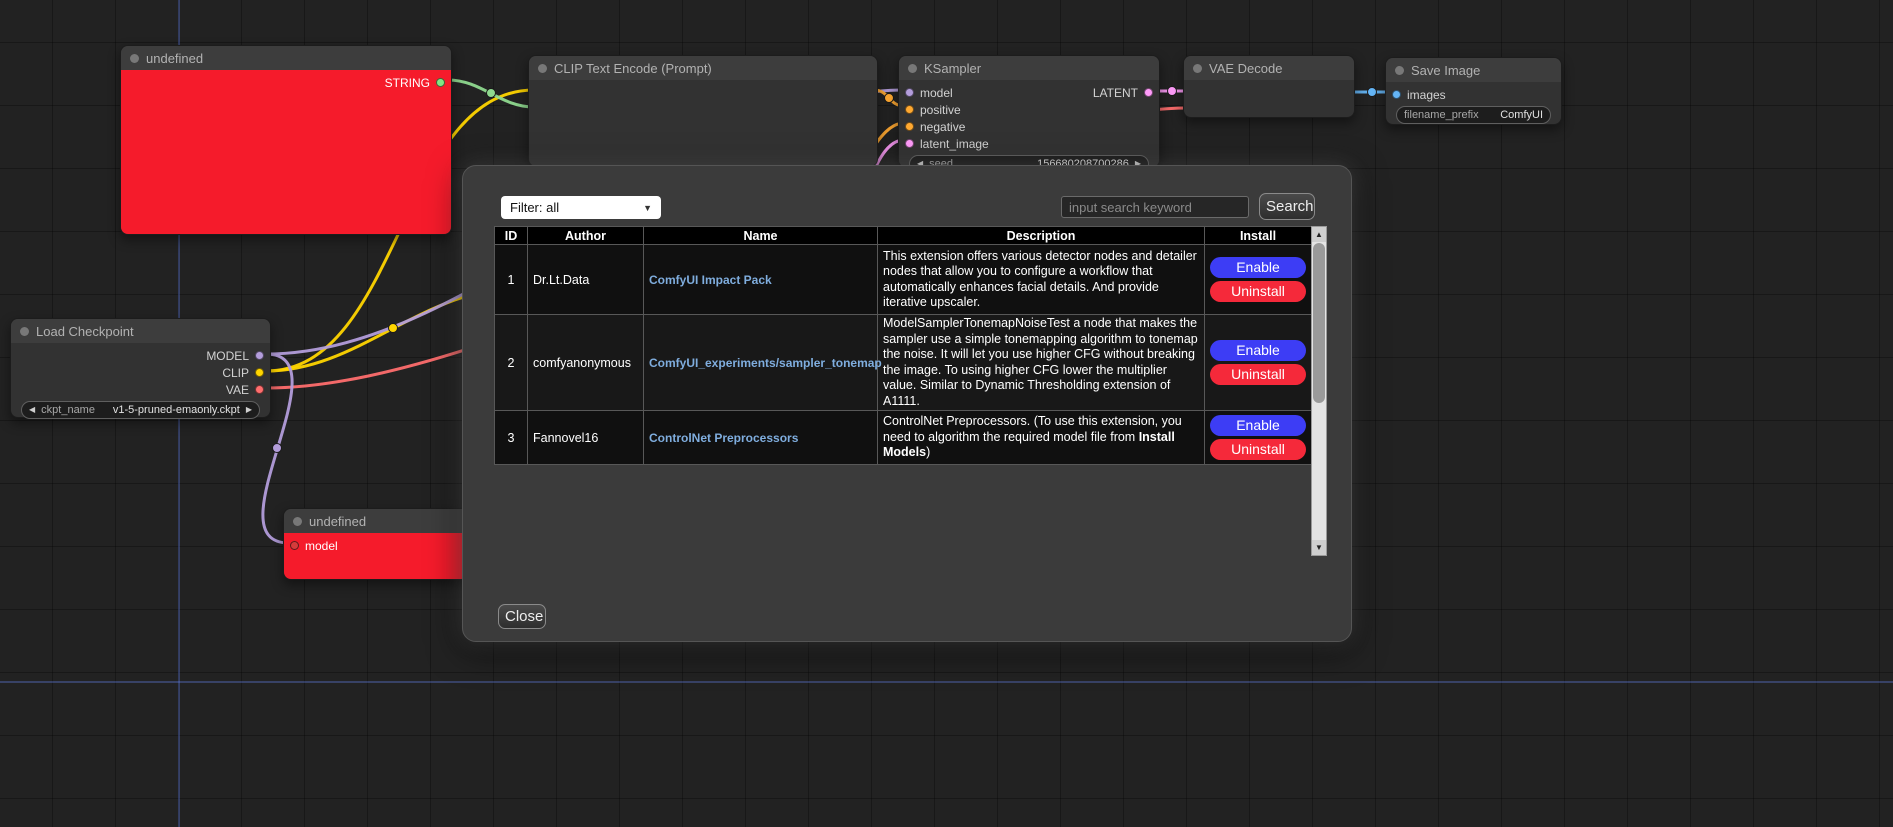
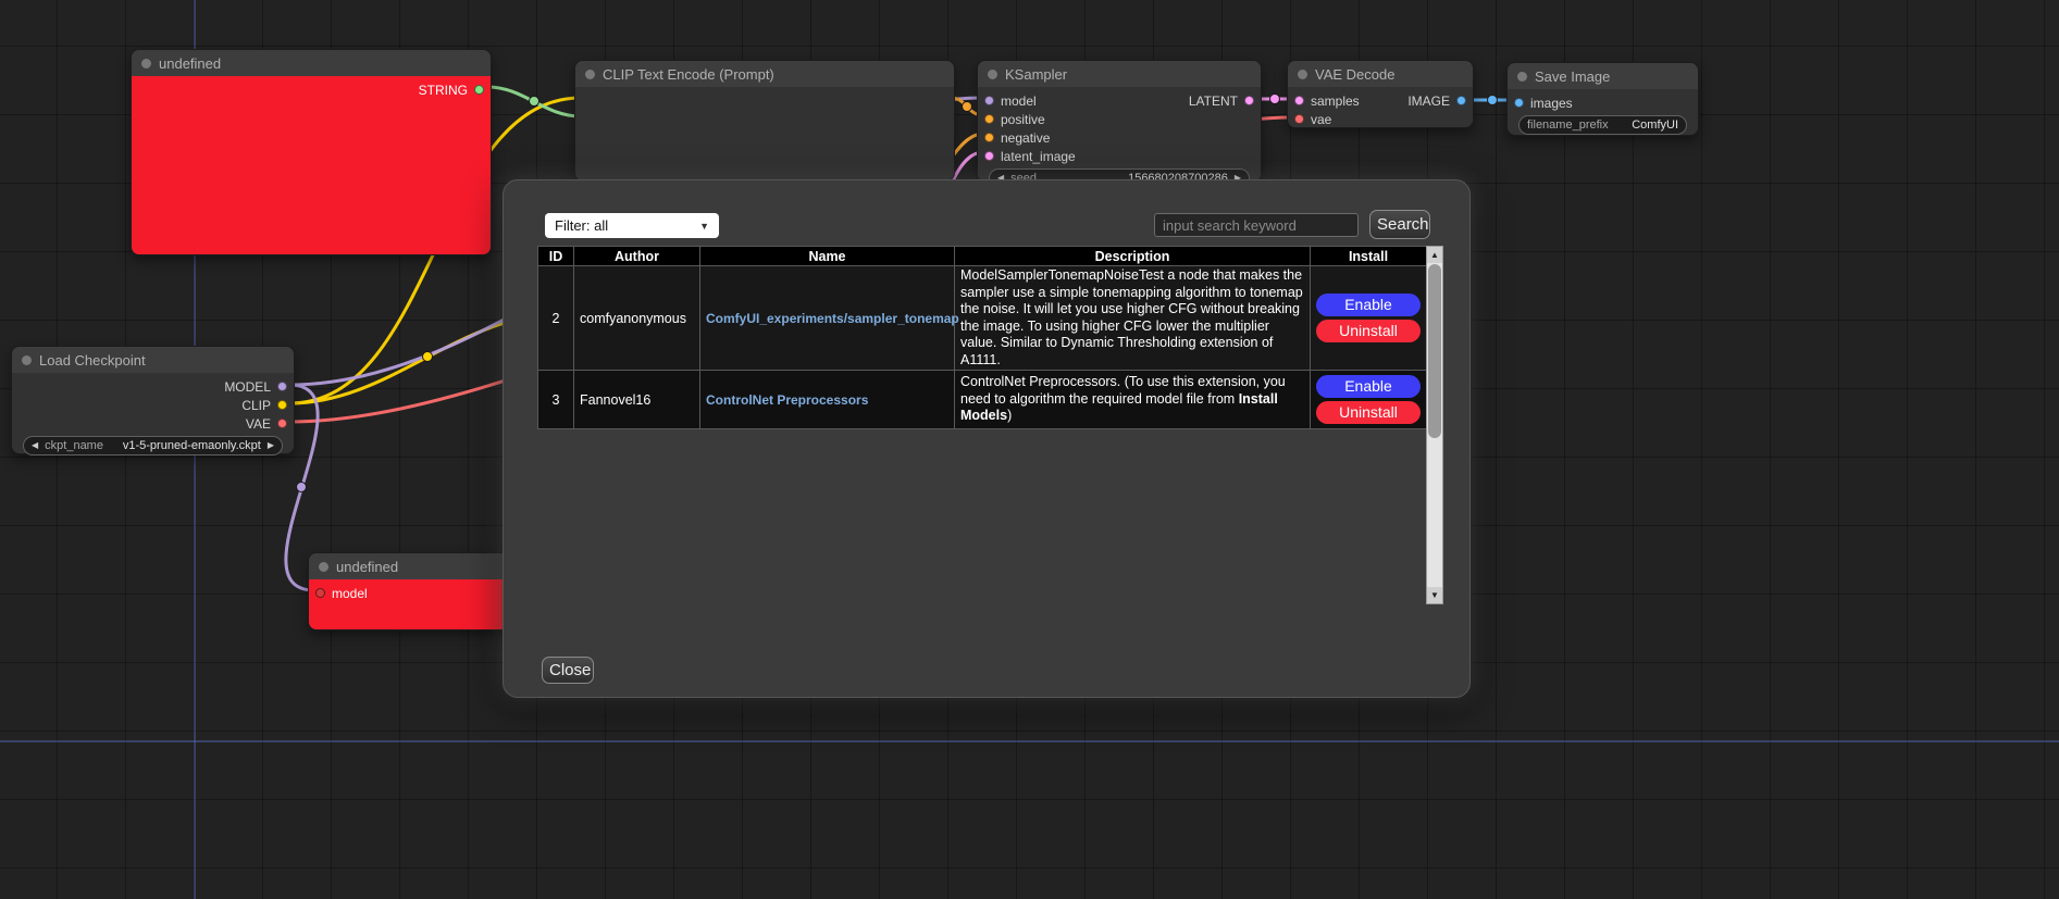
  undefined
  STRING
  CLIP Text Encode (Prompt)
  KSampler
  model
  LATENT
  positive
  negative
  latent_image
  ◀
  seed
  156680208700286
  ▶
  VAE Decode
+ samples
+ IMAGE
+ vae
  Save Image
  images
  filename_prefix
  ComfyUI
  Load Checkpoint
  MODEL
  CLIP
  VAE
  ◀
  ckpt_name
  v1-5-pruned-emaonly.ckpt
  ▶
  undefined
  model
  Filter: all
  ▼
  input search keyword
  Search
  ID	Author	Name	Description	Install
- 1	Dr.Lt.Data	ComfyUI Impact Pack	This extension offers various detector nodes and detailer nodes that allow you to configure a workflow that automatically enhances facial details. And provide iterative upscaler.	Enable Uninstall
  2	comfyanonymous	ComfyUI_experiments/sampler_tonemap	ModelSamplerTonemapNoiseTest a node that makes the sampler use a simple tonemapping algorithm to tonemap the noise. It will let you use higher CFG without breaking the image. To using higher CFG lower the multiplier value. Similar to Dynamic Thresholding extension of A1111.	Enable Uninstall
  3	Fannovel16	ControlNet Preprocessors	ControlNet Preprocessors. (To use this extension, you need to algorithm the required model file from Install Models)	Enable Uninstall
  ▲
  ▼
  Close
